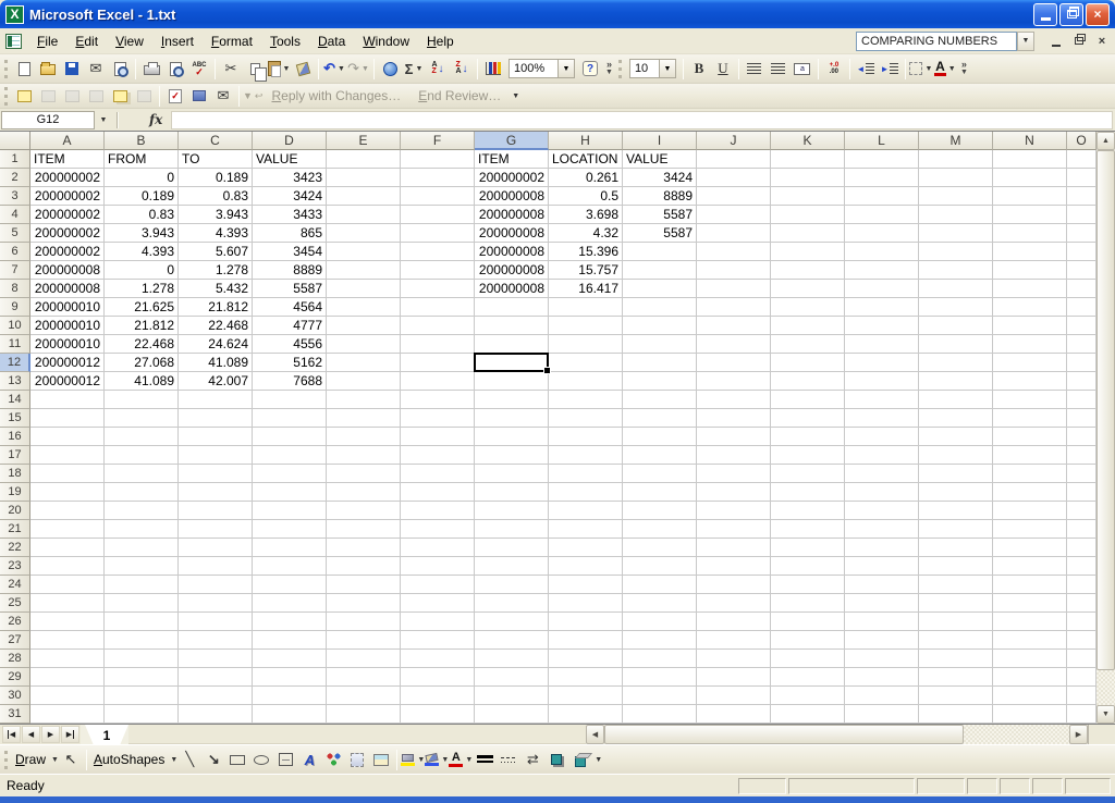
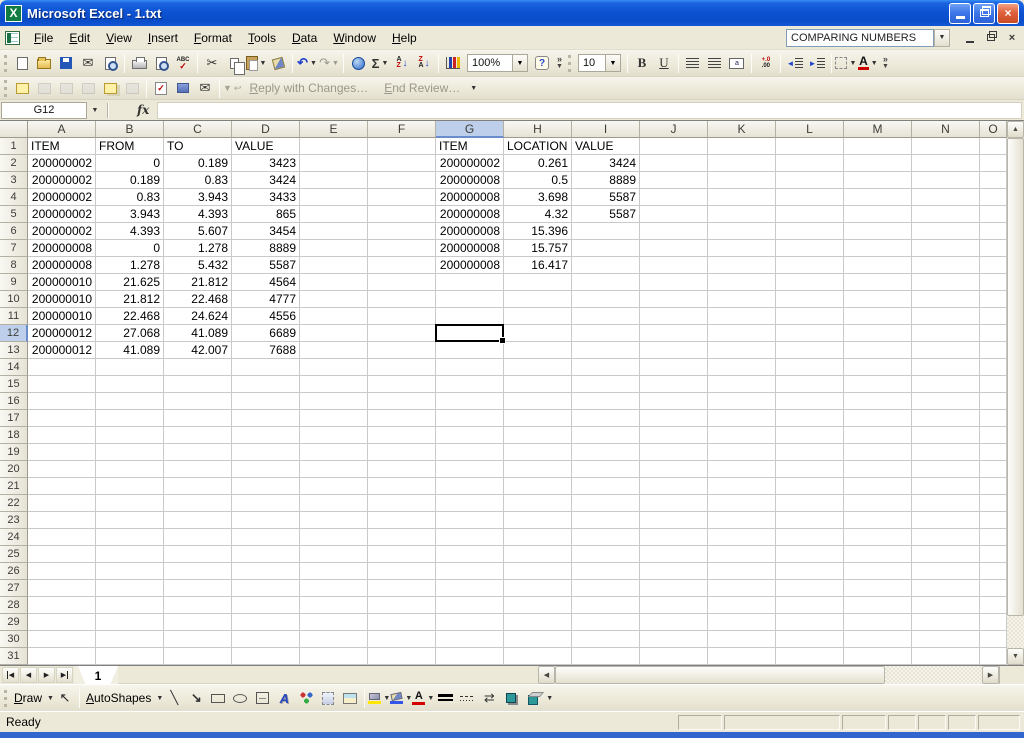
  X
  Microsoft Excel - 1.txt
  ×
  File
  Edit
  View
  Insert
  Format
  Tools
  Data
  Window
  Help
  COMPARING NUMBERS
  ×
  ✉
  ✓
  ✂
  ↶
  ↷
  Σ
  ↓
  ↓
  100%
  ?
  »
  10
  B
  U
  ◄
  ►
  A
  »
  ✓
  ✉
  ▼
  ↩
  Reply with Changes…
  End Review…
  G12
  fx
  A
  B
  C
  D
  E
  F
  G
  H
  I
  J
  K
  L
  M
  N
  O
  1
  ITEM
  FROM
  TO
  VALUE
  ITEM
  LOCATION
  VALUE
  2
  200000002
  0
  0.189
  3423
  200000002
  0.261
  3424
  3
  200000002
  0.189
  0.83
  3424
  200000008
  0.5
  8889
  4
  200000002
  0.83
  3.943
  3433
  200000008
  3.698
  5587
  5
  200000002
  3.943
  4.393
  865
  200000008
  4.32
  5587
  6
  200000002
  4.393
  5.607
  3454
  200000008
  15.396
  7
  200000008
  0
  1.278
  8889
  200000008
  15.757
  8
  200000008
  1.278
  5.432
  5587
  200000008
  16.417
  9
  200000010
  21.625
  21.812
  4564
  10
  200000010
  21.812
  22.468
  4777
  11
  200000010
  22.468
  24.624
  4556
  12
  200000012
  27.068
  41.089
- 5162
+ 6689
  13
  200000012
  41.089
  42.007
  7688
  14
  15
  16
  17
  18
  19
  20
  21
  22
  23
  24
  25
  26
  27
  28
  29
  30
  31
  1
  Draw
  ↖
  AutoShapes
  ╲
  ↘
  A
  A
  ⇄
  Ready
